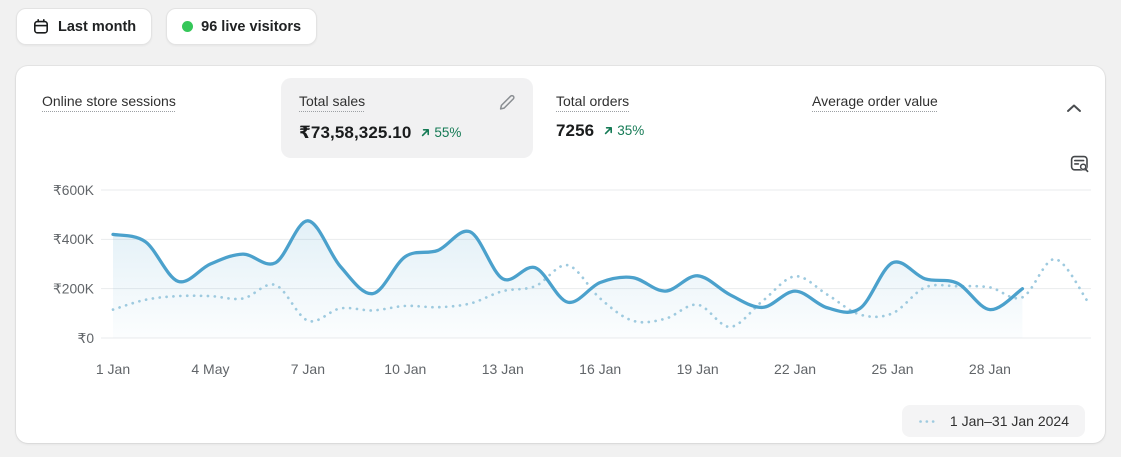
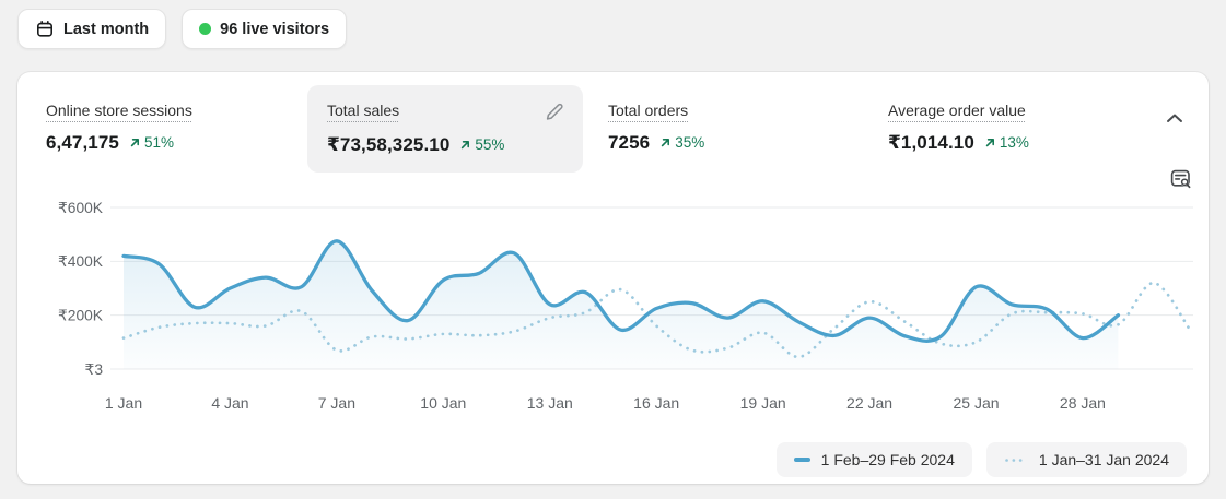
  Last month
  96 live visitors
  Online store sessions
+ 6,47,175
+ 51%
  Total sales
  ₹73,58,325.10
  55%
  Total orders
  7256
  35%
  Average order value
+ ₹1,014.10
+ 13%
- ₹0
+ ₹3
  ₹200K
  ₹400K
  ₹600K
  1 Jan
- 4 May
+ 4 Jan
  7 Jan
  10 Jan
  13 Jan
  16 Jan
  19 Jan
  22 Jan
  25 Jan
  28 Jan
+ 1 Feb–29 Feb 2024
  1 Jan–31 Jan 2024
